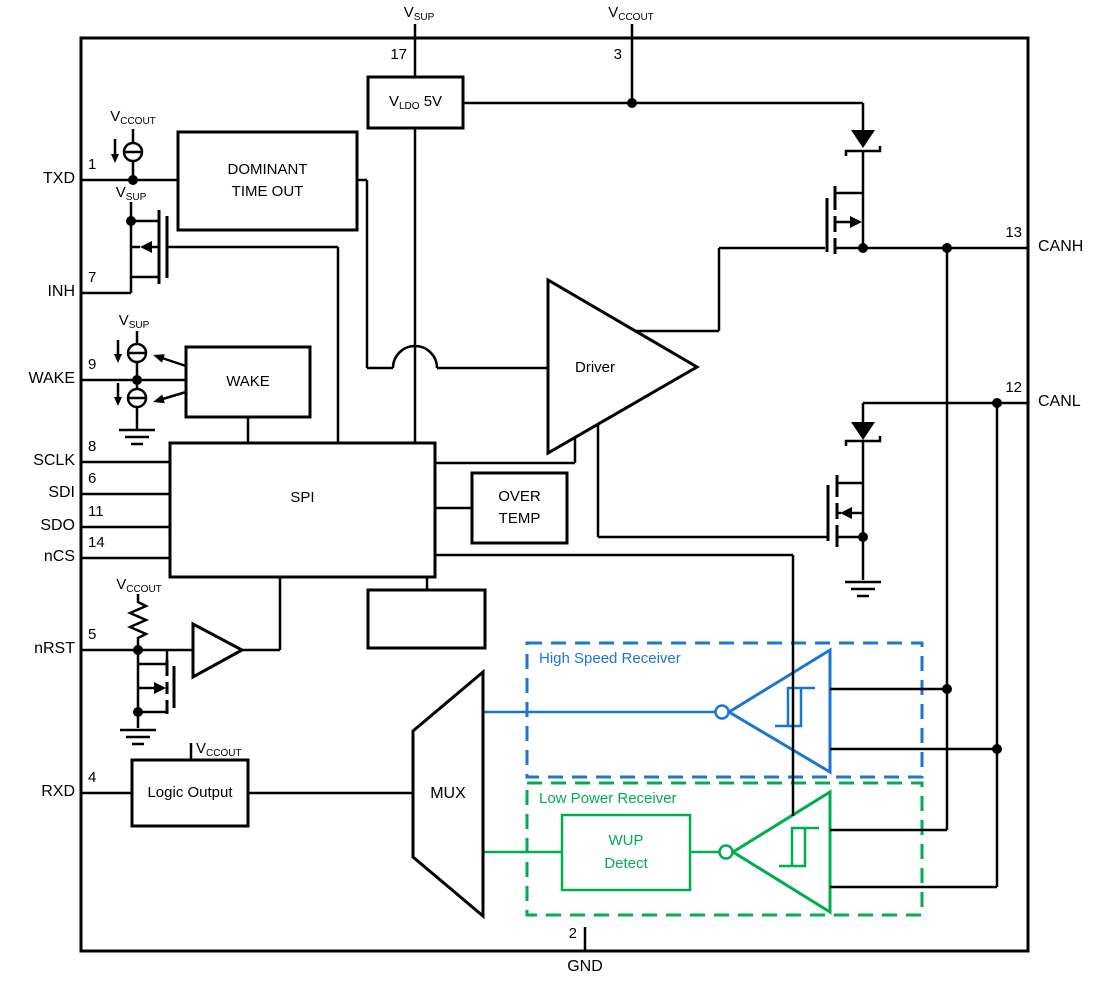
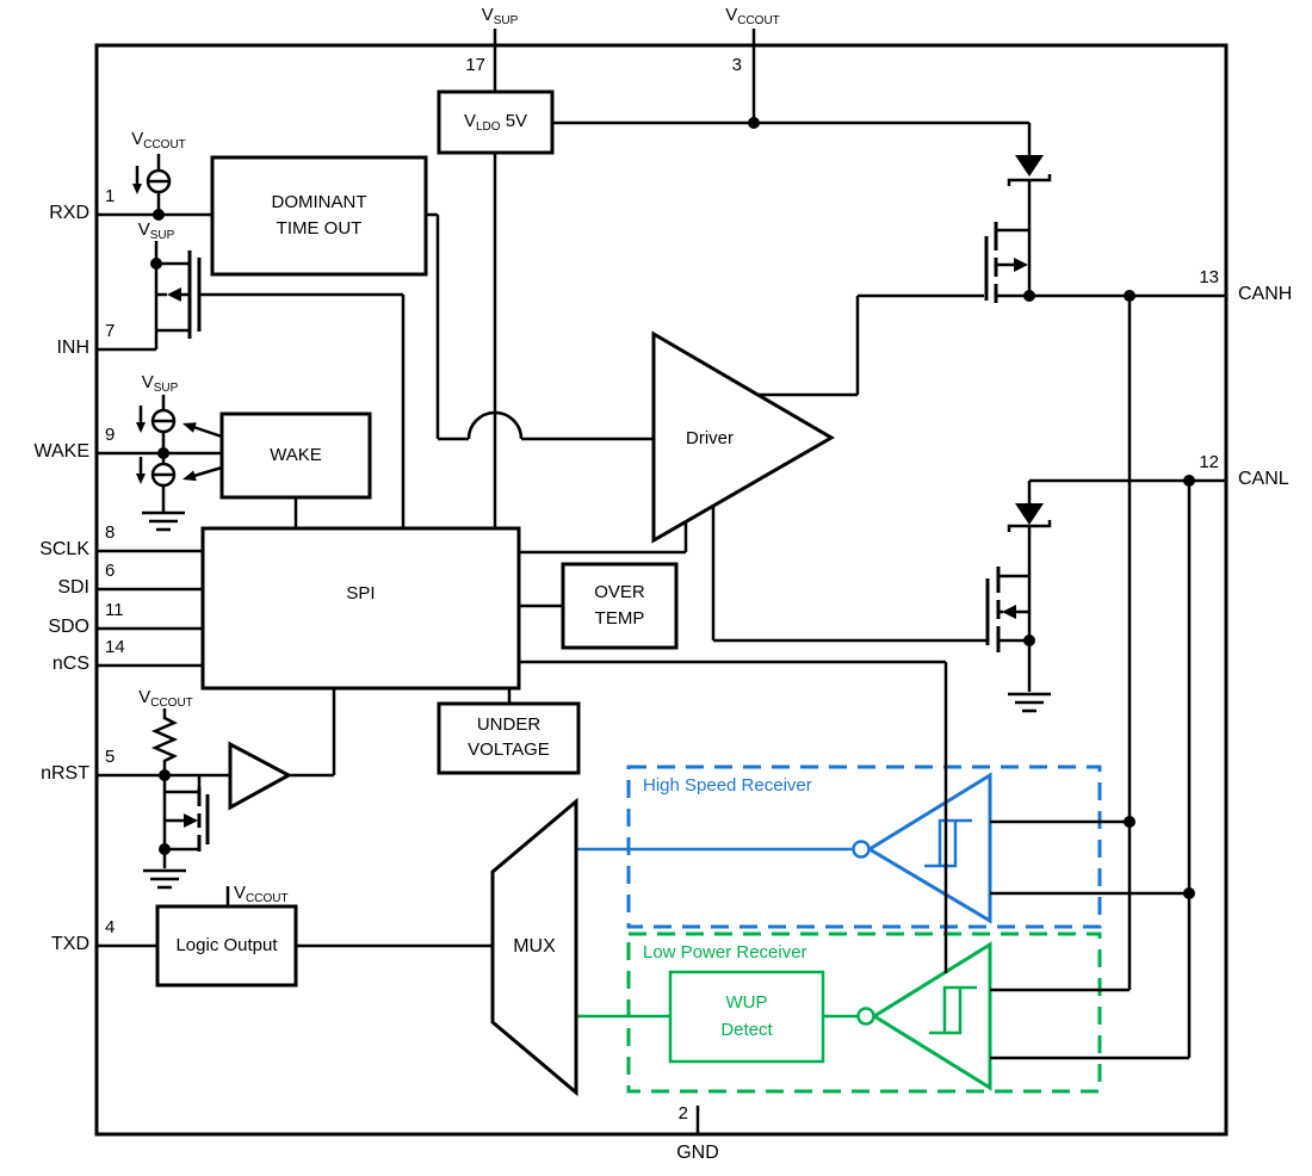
- TXD
+ RXD
  INH
  WAKE
  SCLK
  SDI
  SDO
  nCS
  nRST
- RXD
+ TXD
  1
  7
  9
  8
  6
  11
  14
  5
  4
  13
  CANH
  12
  CANL
  VSUP
  17
  VCCOUT
  3
  2
  GND
  VCCOUT
  VSUP
  VSUP
  VCCOUT
  VCCOUT
  DOMINANT
  TIME OUT
  VLDO 5V
  WAKE
  SPI
  OVER
  TEMP
+ UNDER
+ VOLTAGE
  Driver
  Logic Output
  MUX
  WUP
  Detect
  High Speed Receiver
  Low Power Receiver
